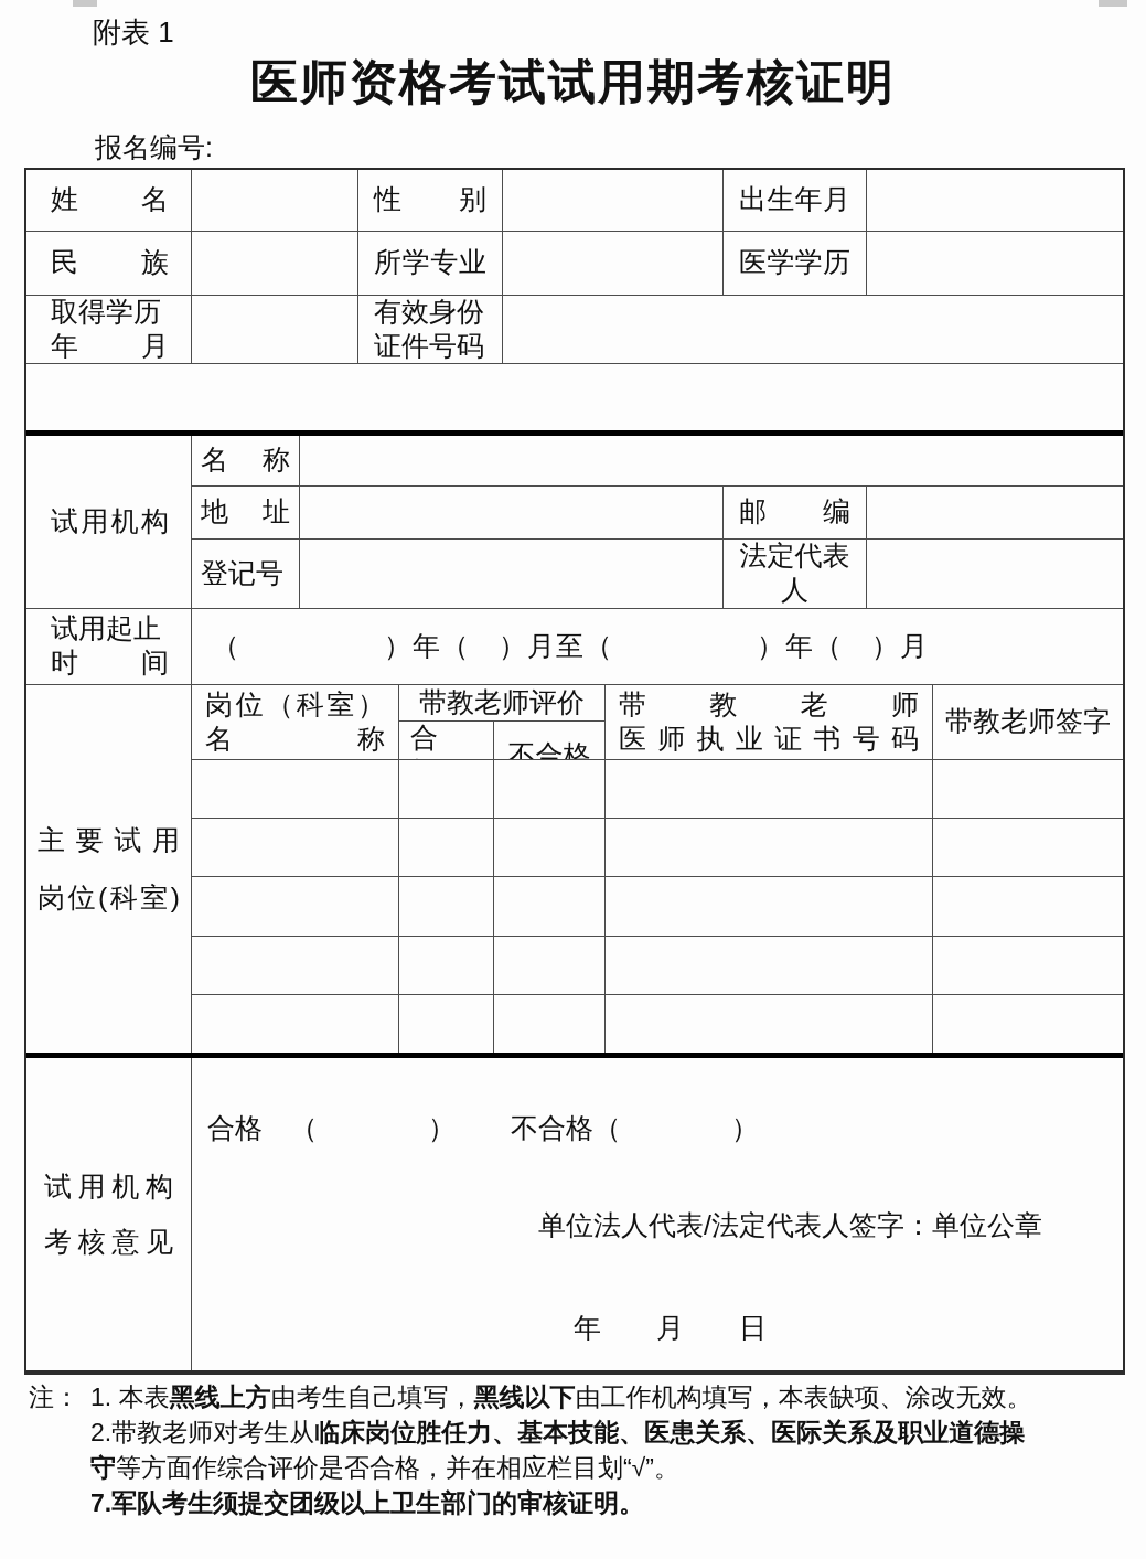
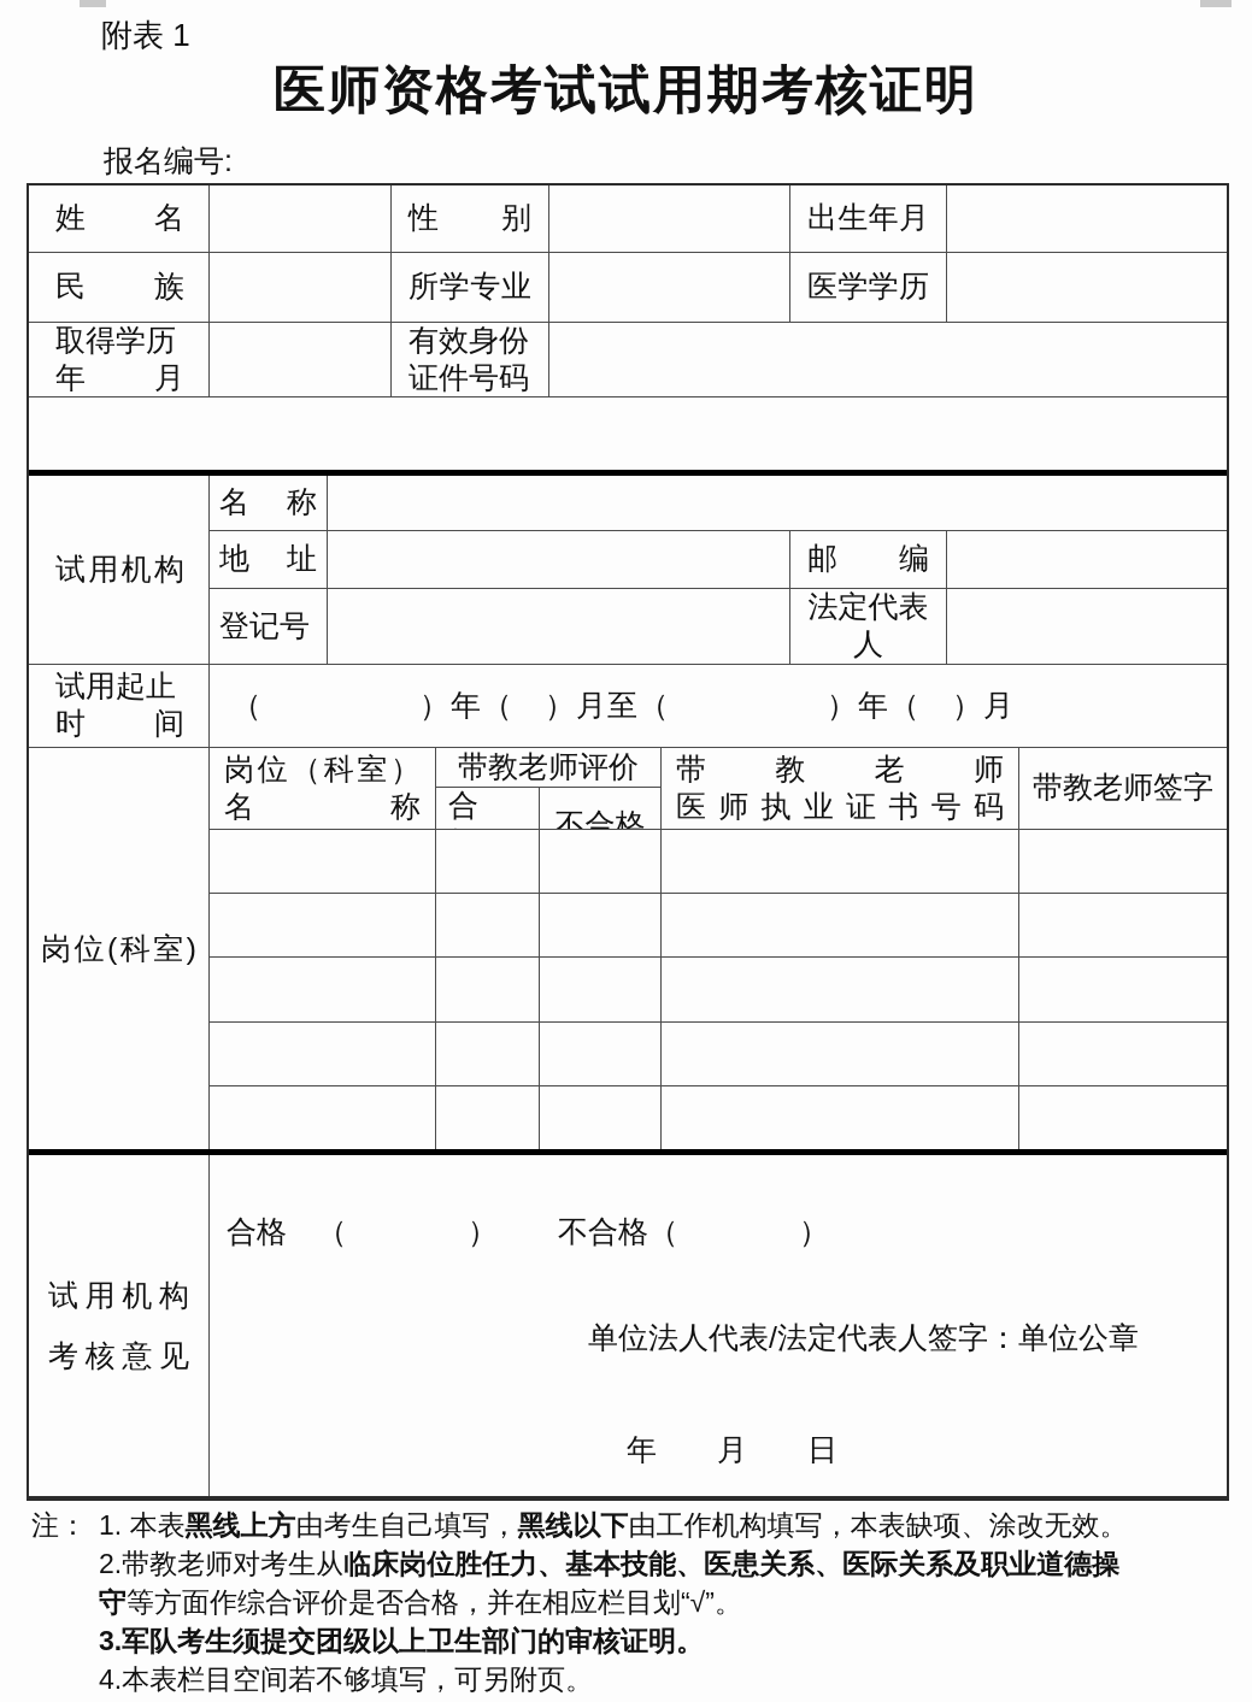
  附表 1
  医师资格考试试用期考核证明
  报名编号:
  姓 名
  性 别
  出生年月
  民 族
  所学专业
  医学学历
  取得学历
  年 月
  有效身份
  证件号码
  试用机构
  名 称
  地 址
  邮 编
  登记号
  法定代表人
  试用起止
  时 间
  （ ）年（ ）月至（ ）年（ ）月
- 主要试用
  岗位(科室)
  岗位（科室）
  名 称
  带教老师评价
  不合格
  带 教 老 师
  医师执业证书号码
  带教老师签字
  试用机构
  考核意见
  合格 （ ） 不合格（ ）
  单位法人代表/法定代表人签字：单位公章
  年 月 日
  注：
  1. 本表黑线上方由考生自己填写，黑线以下由工作机构填写，本表缺项、涂改无效。
  2.带教老师对考生从临床岗位胜任力、基本技能、医患关系、医际关系及职业道德操
  守等方面作综合评价是否合格，并在相应栏目划“√”。
- 7.军队考生须提交团级以上卫生部门的审核证明。
+ 3.军队考生须提交团级以上卫生部门的审核证明。
+ 4.本表栏目空间若不够填写，可另附页。
